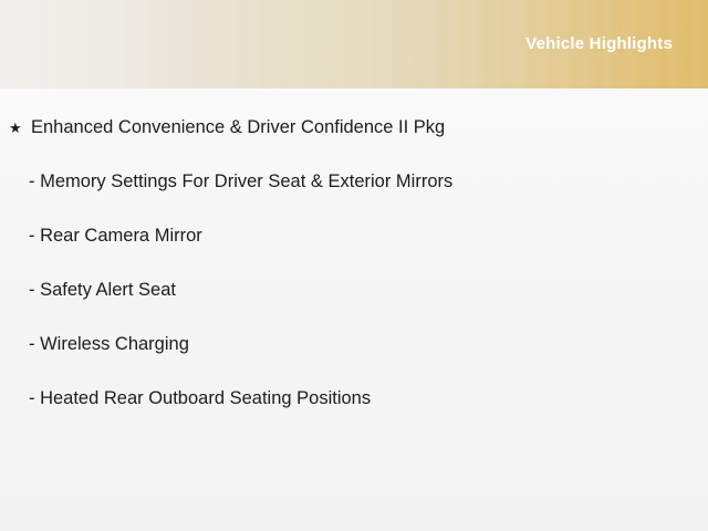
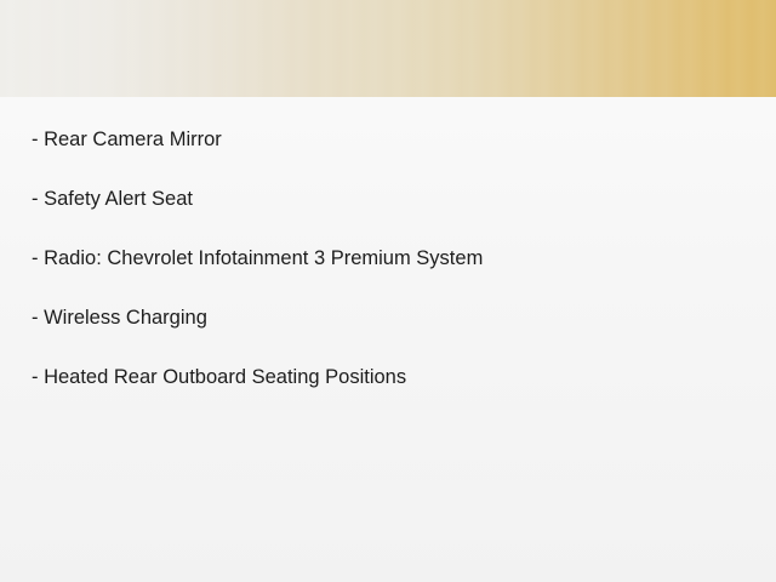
- Vehicle Highlights
- ★
- Enhanced Convenience & Driver Confidence II Pkg
- - Memory Settings For Driver Seat & Exterior Mirrors
  - Rear Camera Mirror
  - Safety Alert Seat
+ - Radio: Chevrolet Infotainment 3 Premium System
  - Wireless Charging
  - Heated Rear Outboard Seating Positions
